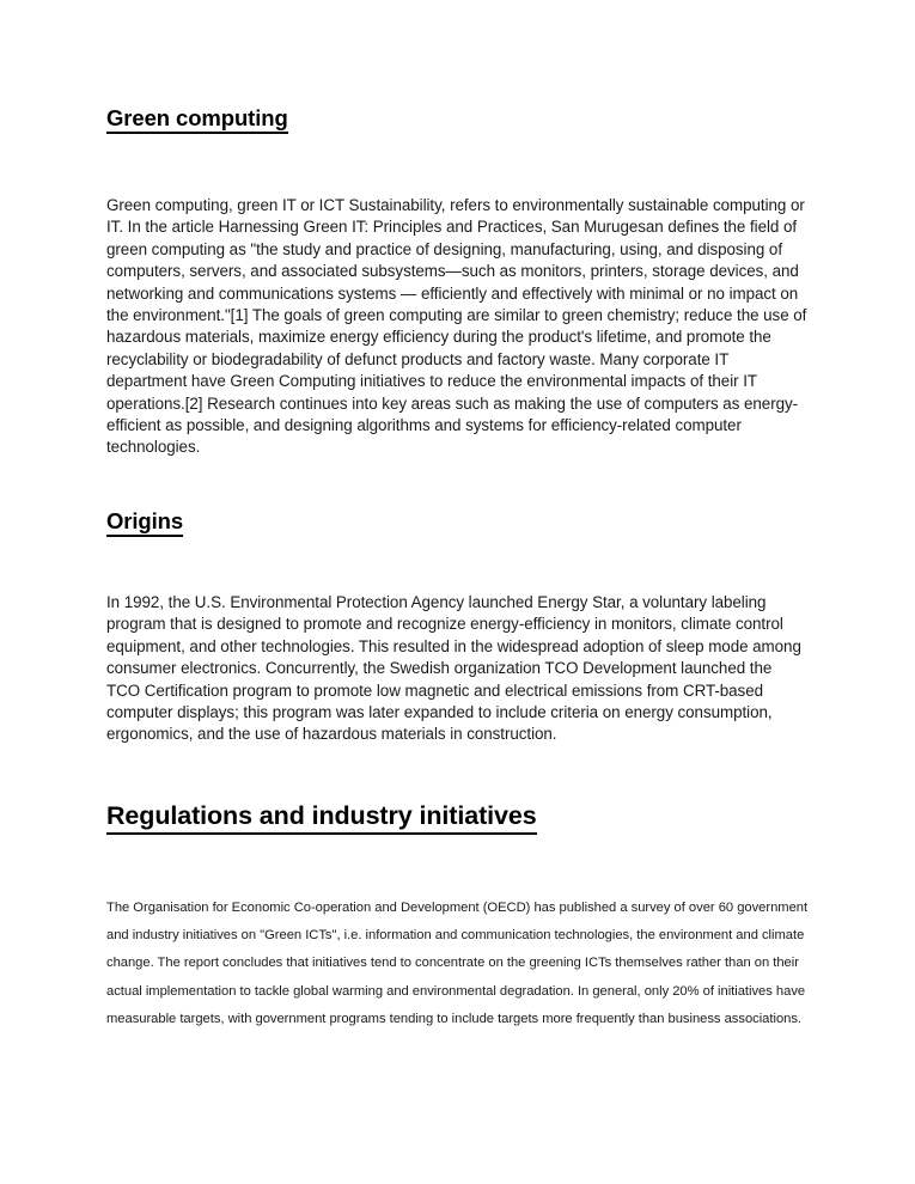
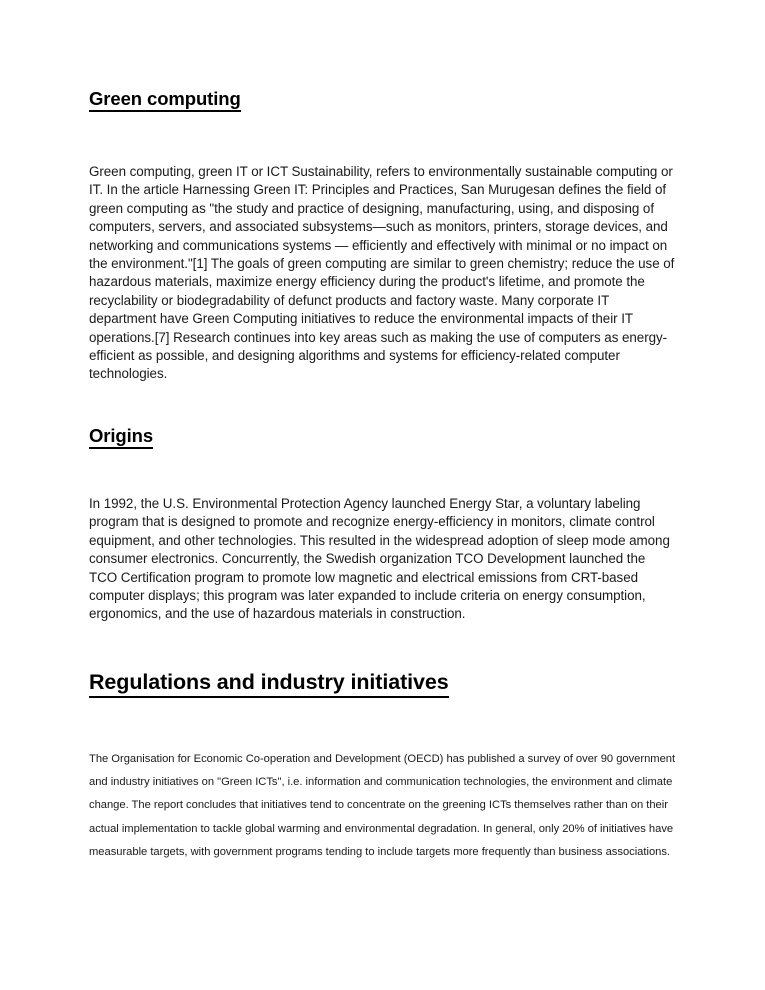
  Green computing
- Green computing, green IT or ICT Sustainability, refers to environmentally sustainable computing or IT. In the article Harnessing Green IT: Principles and Practices, San Murugesan defines the field of green computing as "the study and practice of designing, manufacturing, using, and disposing of computers, servers, and associated subsystems—such as monitors, printers, storage devices, and networking and communications systems — efficiently and effectively with minimal or no impact on the environment."[1] The goals of green computing are similar to green chemistry; reduce the use of hazardous materials, maximize energy efficiency during the product's lifetime, and promote the recyclability or biodegradability of defunct products and factory waste. Many corporate IT department have Green Computing initiatives to reduce the environmental impacts of their IT operations.[2] Research continues into key areas such as making the use of computers as energy-efficient as possible, and designing algorithms and systems for efficiency-related computer technologies.
+ Green computing, green IT or ICT Sustainability, refers to environmentally sustainable computing or IT. In the article Harnessing Green IT: Principles and Practices, San Murugesan defines the field of green computing as "the study and practice of designing, manufacturing, using, and disposing of computers, servers, and associated subsystems—such as monitors, printers, storage devices, and networking and communications systems — efficiently and effectively with minimal or no impact on the environment."[1] The goals of green computing are similar to green chemistry; reduce the use of hazardous materials, maximize energy efficiency during the product's lifetime, and promote the recyclability or biodegradability of defunct products and factory waste. Many corporate IT department have Green Computing initiatives to reduce the environmental impacts of their IT operations.[7] Research continues into key areas such as making the use of computers as energy-efficient as possible, and designing algorithms and systems for efficiency-related computer technologies.
  Origins
  In 1992, the U.S. Environmental Protection Agency launched Energy Star, a voluntary labeling program that is designed to promote and recognize energy-efficiency in monitors, climate control equipment, and other technologies. This resulted in the widespread adoption of sleep mode among consumer electronics. Concurrently, the Swedish organization TCO Development launched the TCO Certification program to promote low magnetic and electrical emissions from CRT-based computer displays; this program was later expanded to include criteria on energy consumption, ergonomics, and the use of hazardous materials in construction.
  Regulations and industry initiatives
- The Organisation for Economic Co-operation and Development (OECD) has published a survey of over 60 government and industry initiatives on "Green ICTs", i.e. information and communication technologies, the environment and climate change. The report concludes that initiatives tend to concentrate on the greening ICTs themselves rather than on their actual implementation to tackle global warming and environmental degradation. In general, only 20% of initiatives have measurable targets, with government programs tending to include targets more frequently than business associations.
+ The Organisation for Economic Co-operation and Development (OECD) has published a survey of over 90 government and industry initiatives on "Green ICTs", i.e. information and communication technologies, the environment and climate change. The report concludes that initiatives tend to concentrate on the greening ICTs themselves rather than on their actual implementation to tackle global warming and environmental degradation. In general, only 20% of initiatives have measurable targets, with government programs tending to include targets more frequently than business associations.
